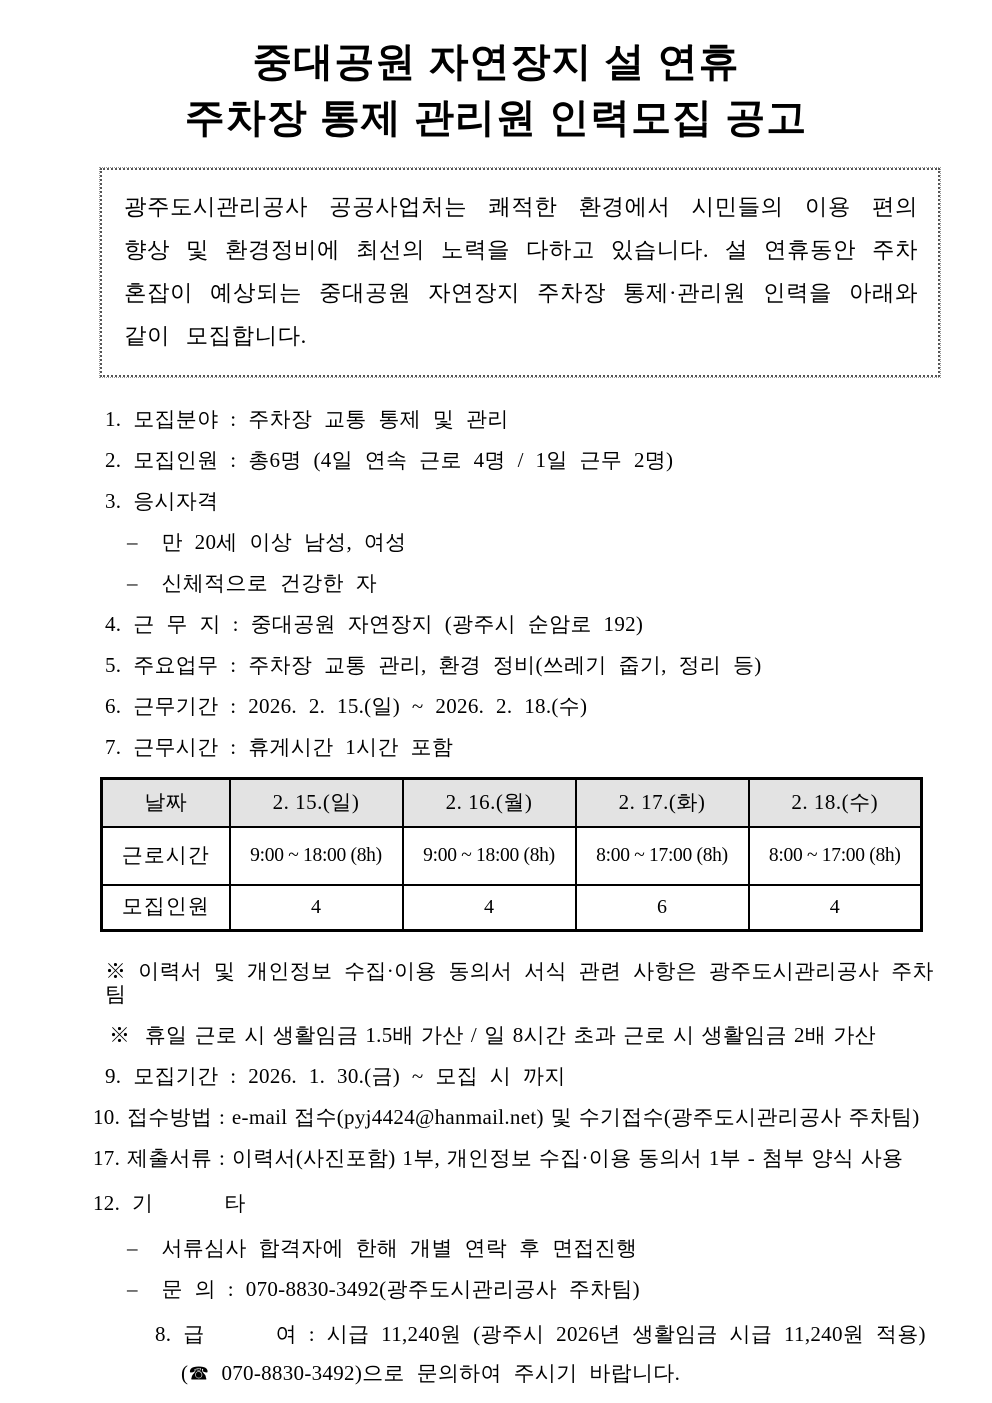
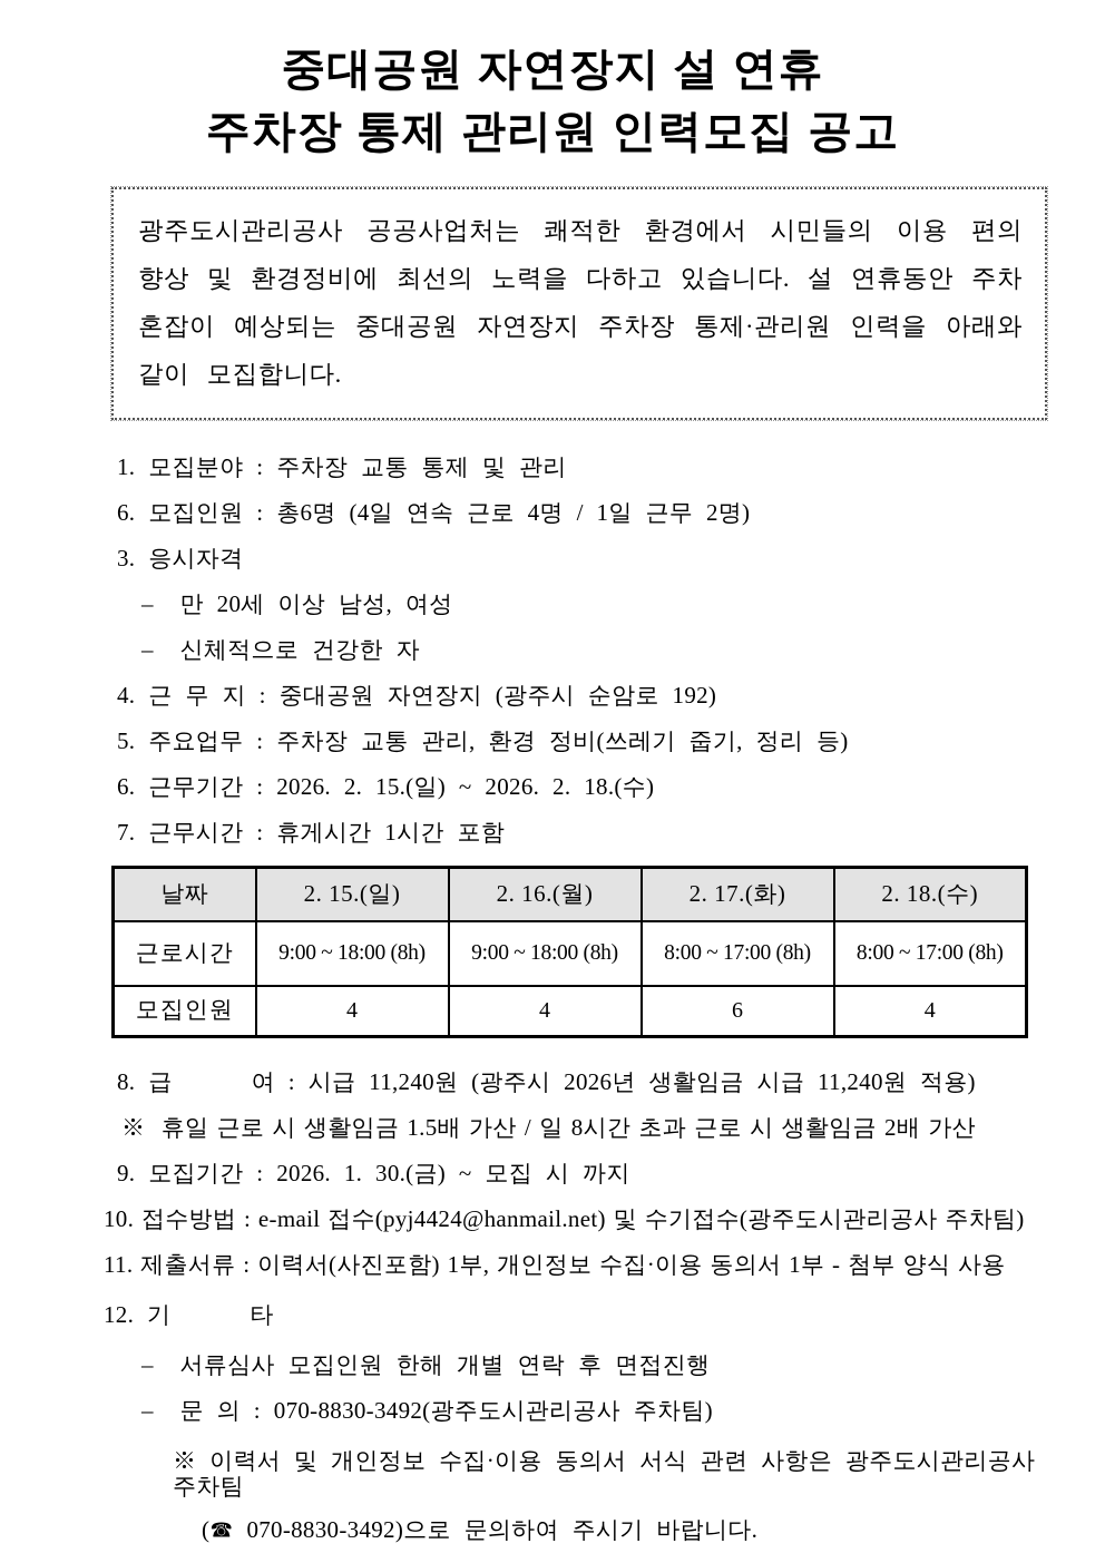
  중대공원 자연장지 설 연휴
  주차장 통제 관리원 인력모집 공고
  광주도시관리공사 공공사업처는 쾌적한 환경에서 시민들의 이용 편의 향상 및 환경정비에 최선의 노력을 다하고 있습니다. 설 연휴동안 주차혼잡이 예상되는 중대공원 자연장지 주차장 통제·관리원 인력을 아래와 같이 모집합니다.
  1. 모집분야 : 주차장 교통 통제 및 관리
- 2. 모집인원 : 총6명 (4일 연속 근로 4명 / 1일 근무 2명)
+ 6. 모집인원 : 총6명 (4일 연속 근로 4명 / 1일 근무 2명)
  3. 응시자격
  – 만 20세 이상 남성, 여성
  – 신체적으로 건강한 자
  4. 근 무 지 : 중대공원 자연장지 (광주시 순암로 192)
  5. 주요업무 : 주차장 교통 관리, 환경 정비(쓰레기 줍기, 정리 등)
  6. 근무기간 : 2026. 2. 15.(일) ~ 2026. 2. 18.(수)
  7. 근무시간 : 휴게시간 1시간 포함
  날짜	2. 15.(일)	2. 16.(월)	2. 17.(화)	2. 18.(수)
  근로시간	9:00 ~ 18:00 (8h)	9:00 ~ 18:00 (8h)	8:00 ~ 17:00 (8h)	8:00 ~ 17:00 (8h)
  모집인원	4	4	6	4
- ※ 이력서 및 개인정보 수집·이용 동의서 서식 관련 사항은 광주도시관리공사 주차팀
+ 8. 급 여 : 시급 11,240원 (광주시 2026년 생활임금 시급 11,240원 적용)
  ※ 휴일 근로 시 생활임금 1.5배 가산 / 일 8시간 초과 근로 시 생활임금 2배 가산
  9. 모집기간 : 2026. 1. 30.(금) ~ 모집 시 까지
  10. 접수방법 : e-mail 접수(pyj4424@hanmail.net) 및 수기접수(광주도시관리공사 주차팀)
- 17. 제출서류 : 이력서(사진포함) 1부, 개인정보 수집·이용 동의서 1부 - 첨부 양식 사용
+ 11. 제출서류 : 이력서(사진포함) 1부, 개인정보 수집·이용 동의서 1부 - 첨부 양식 사용
  12. 기 타
- – 서류심사 합격자에 한해 개별 연락 후 면접진행
+ – 서류심사 모집인원 한해 개별 연락 후 면접진행
  – 문 의 : 070-8830-3492(광주도시관리공사 주차팀)
- 8. 급 여 : 시급 11,240원 (광주시 2026년 생활임금 시급 11,240원 적용)
+ ※ 이력서 및 개인정보 수집·이용 동의서 서식 관련 사항은 광주도시관리공사 주차팀
  (☎ 070-8830-3492)으로 문의하여 주시기 바랍니다.
